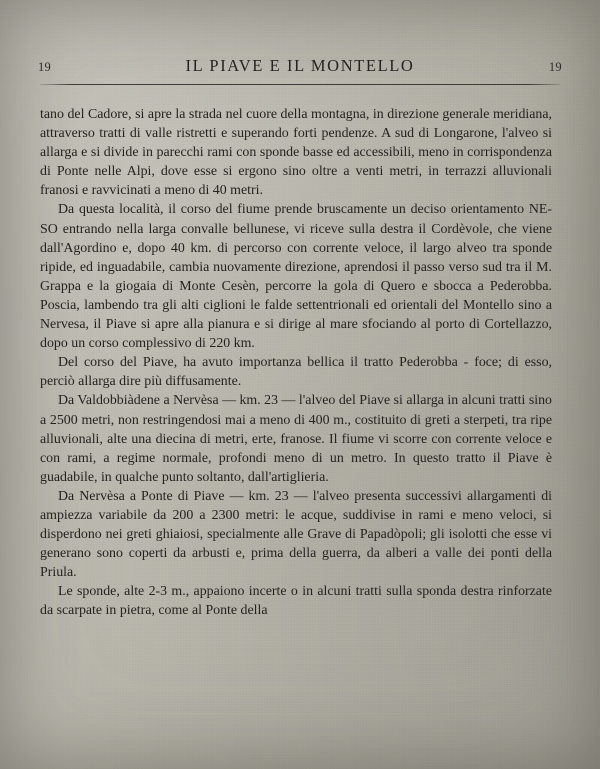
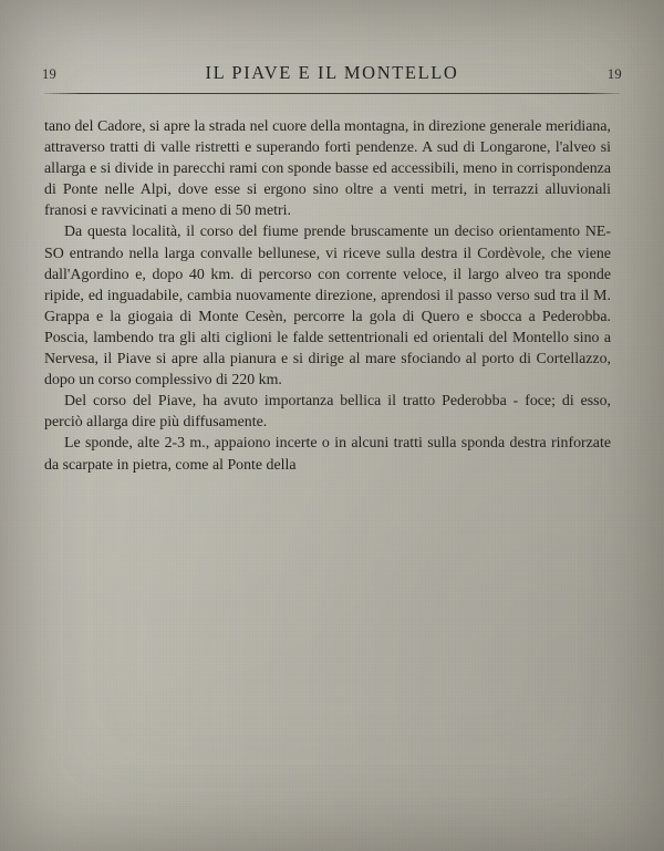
  19
  IL PIAVE E IL MONTELLO
  19
- tano del Cadore, si apre la strada nel cuore della montagna, in direzione generale meridiana, attraverso tratti di valle ristretti e superando forti pendenze. A sud di Longarone, l'alveo si allarga e si divide in parecchi rami con sponde basse ed accessibili, meno in corrispondenza di Ponte nelle Alpi, dove esse si ergono sino oltre a venti metri, in terrazzi alluvionali franosi e ravvicinati a meno di 40 metri.
+ tano del Cadore, si apre la strada nel cuore della montagna, in direzione generale meridiana, attraverso tratti di valle ristretti e superando forti pendenze. A sud di Longarone, l'alveo si allarga e si divide in parecchi rami con sponde basse ed accessibili, meno in corrispondenza di Ponte nelle Alpi, dove esse si ergono sino oltre a venti metri, in terrazzi alluvionali franosi e ravvicinati a meno di 50 metri.
  Da questa località, il corso del fiume prende bruscamente un deciso orientamento NE-SO entrando nella larga convalle bellunese, vi riceve sulla destra il Cordèvole, che viene dall'Agordino e, dopo 40 km. di percorso con corrente veloce, il largo alveo tra sponde ripide, ed inguadabile, cambia nuovamente direzione, aprendosi il passo verso sud tra il M. Grappa e la giogaia di Monte Cesèn, percorre la gola di Quero e sbocca a Pederobba. Poscia, lambendo tra gli alti ciglioni le falde settentrionali ed orientali del Montello sino a Nervesa, il Piave si apre alla pianura e si dirige al mare sfociando al porto di Cortellazzo, dopo un corso complessivo di 220 km.
  Del corso del Piave, ha avuto importanza bellica il tratto Pederobba - foce; di esso, perciò allarga dire più diffusamente.
- Da Valdobbiàdene a Nervèsa — km. 23 — l'alveo del Piave si allarga in alcuni tratti sino a 2500 metri, non restringendosi mai a meno di 400 m., costituito di greti a sterpeti, tra ripe alluvionali, alte una diecina di metri, erte, franose. Il fiume vi scorre con corrente veloce e con rami, a regime normale, profondi meno di un metro. In questo tratto il Piave è guadabile, in qualche punto soltanto, dall'artiglieria.
- Da Nervèsa a Ponte di Piave — km. 23 — l'alveo presenta successivi allargamenti di ampiezza variabile da 200 a 2300 metri: le acque, suddivise in rami e meno veloci, si disperdono nei greti ghiaiosi, specialmente alle Grave di Papadòpoli; gli isolotti che esse vi generano sono coperti da arbusti e, prima della guerra, da alberi a valle dei ponti della Priula.
  Le sponde, alte 2-3 m., appaiono incerte o in alcuni tratti sulla sponda destra rinforzate da scarpate in pietra, come al Ponte della
